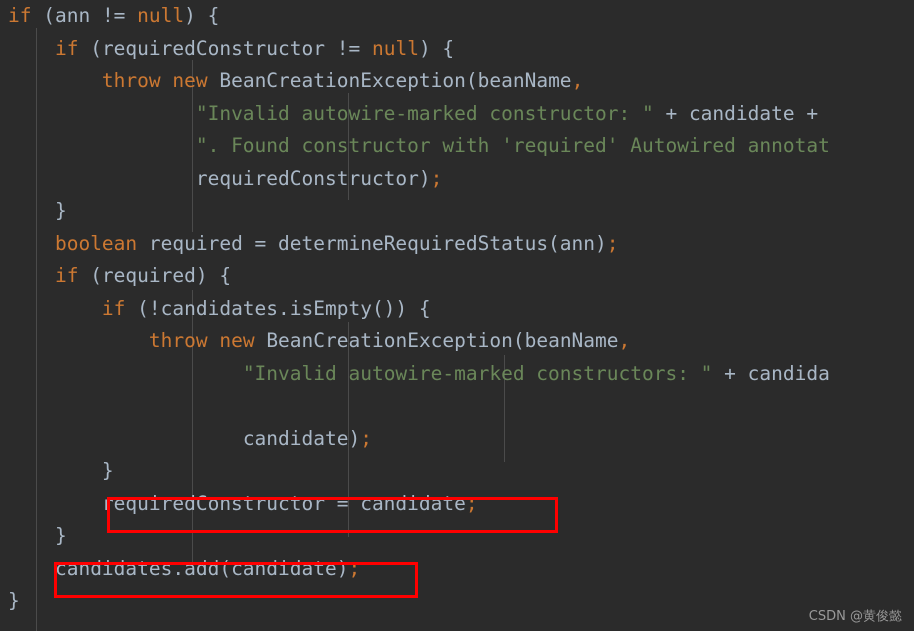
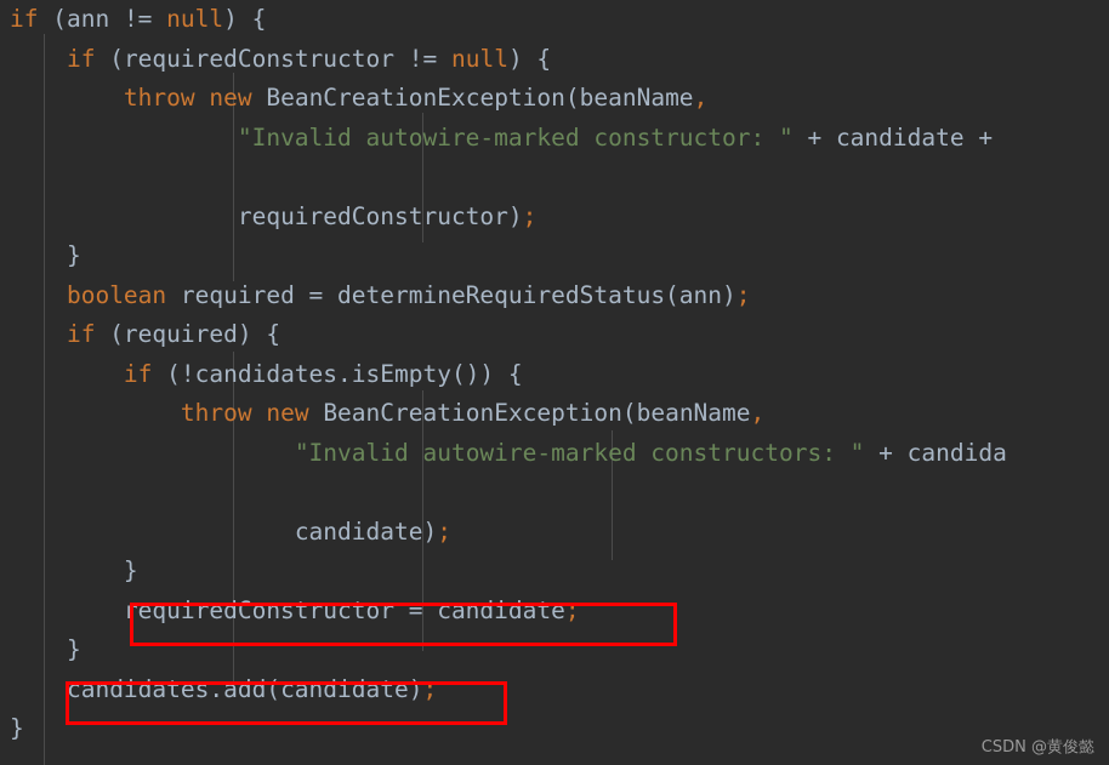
  if (ann != null) {
  if (requiredConstructor != null) {
  throw new BeanCreationException(beanName,
  "Invalid autowire-marked constructor: " + candidate +
- ". Found constructor with 'required' Autowired annotat
  requiredConstructor);
  }
  boolean required = determineRequiredStatus(ann);
  if (required) {
  if (!candidates.isEmpty()) {
  throw new BeanCreationException(beanName,
  "Invalid autowire-marked constructors: " + candida
  candidate);
  }
  requiredConstructor = candidate;
  }
  candidates.add(candidate);
  }
  CSDN @黄俊懿
